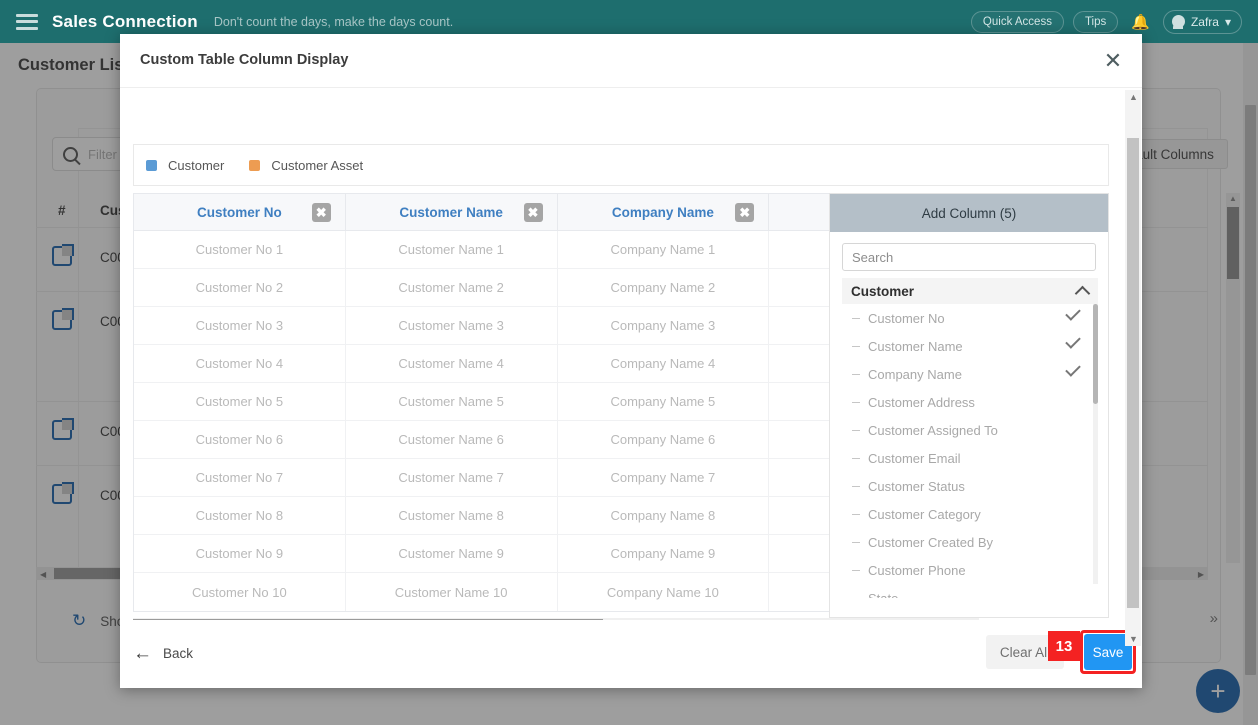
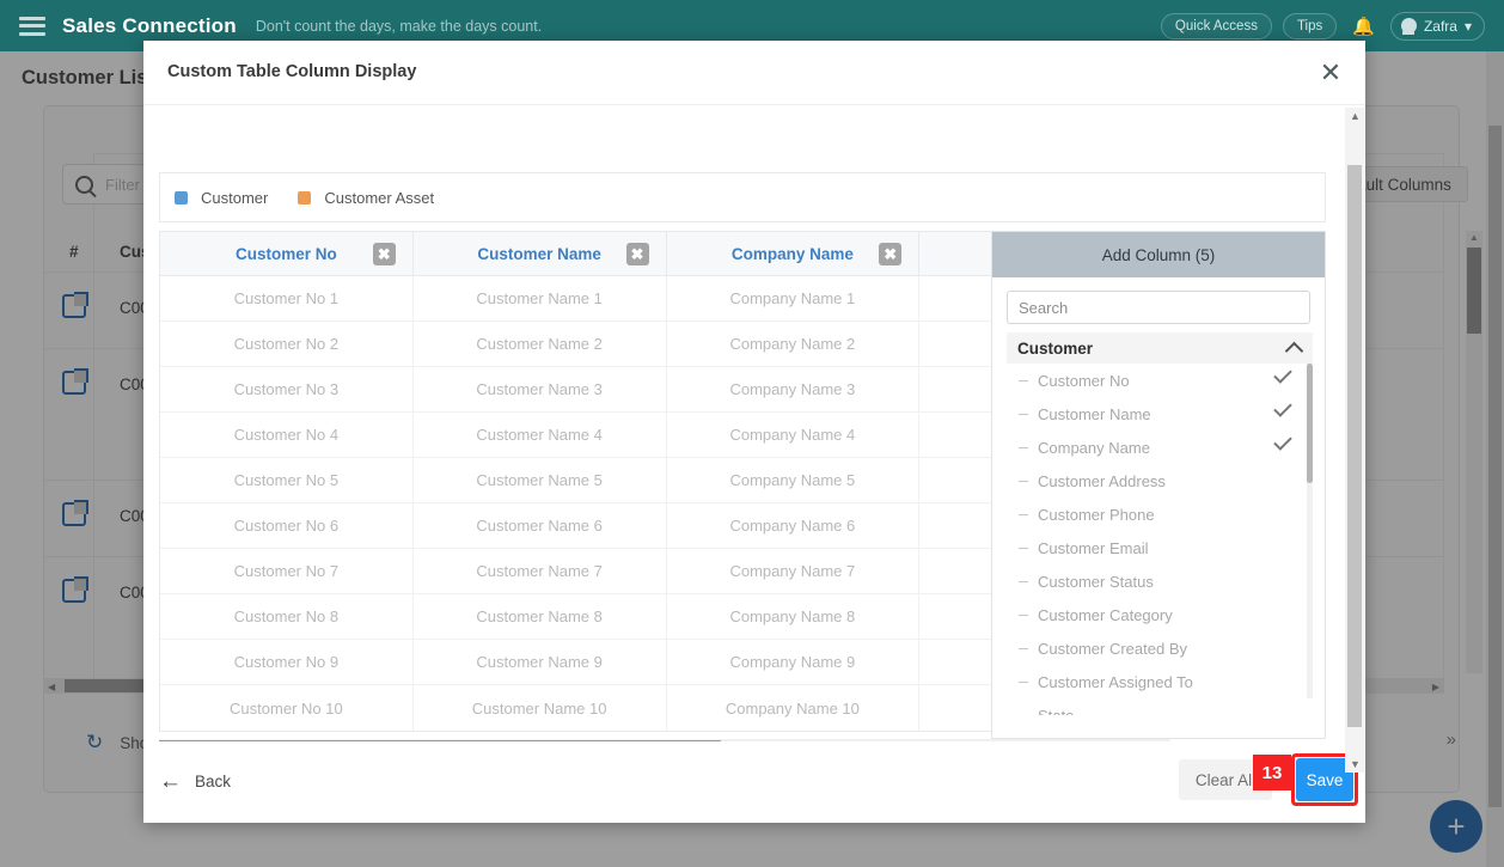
  Sales Connection
  Don't count the days, make the days count.
  Quick Access
  Tips
  🔔
  Zafra
  ▾
  Customer Lis
  Filter
  ult Columns
  #
  ▲
  ◀
  ▶
  ↻
  »
  +
  Custom Table Column Display
  ✕
  Customer
  Customer Asset
  Customer No
  ✖
  Customer Name
  ✖
  Company Name
  ✖
  Customer No 1
  Customer Name 1
  Company Name 1
  Customer No 2
  Customer Name 2
  Company Name 2
  Customer No 3
  Customer Name 3
  Company Name 3
  Customer No 4
  Customer Name 4
  Company Name 4
  Customer No 5
  Customer Name 5
  Company Name 5
  Customer No 6
  Customer Name 6
  Company Name 6
  Customer No 7
  Customer Name 7
  Company Name 7
  Customer No 8
  Customer Name 8
  Company Name 8
  Customer No 9
  Customer Name 9
  Company Name 9
  Customer No 10
  Customer Name 10
  Company Name 10
  Add Column (5)
  Search
  Customer
  Customer No
  Customer Name
  Company Name
  Customer Address
- Customer Assigned To
+ Customer Phone
  Customer Email
  Customer Status
  Customer Category
  Customer Created By
- Customer Phone
+ Customer Assigned To
  ←
  Back
  Clear Al
  13
  Save
  ▲
  ▼
